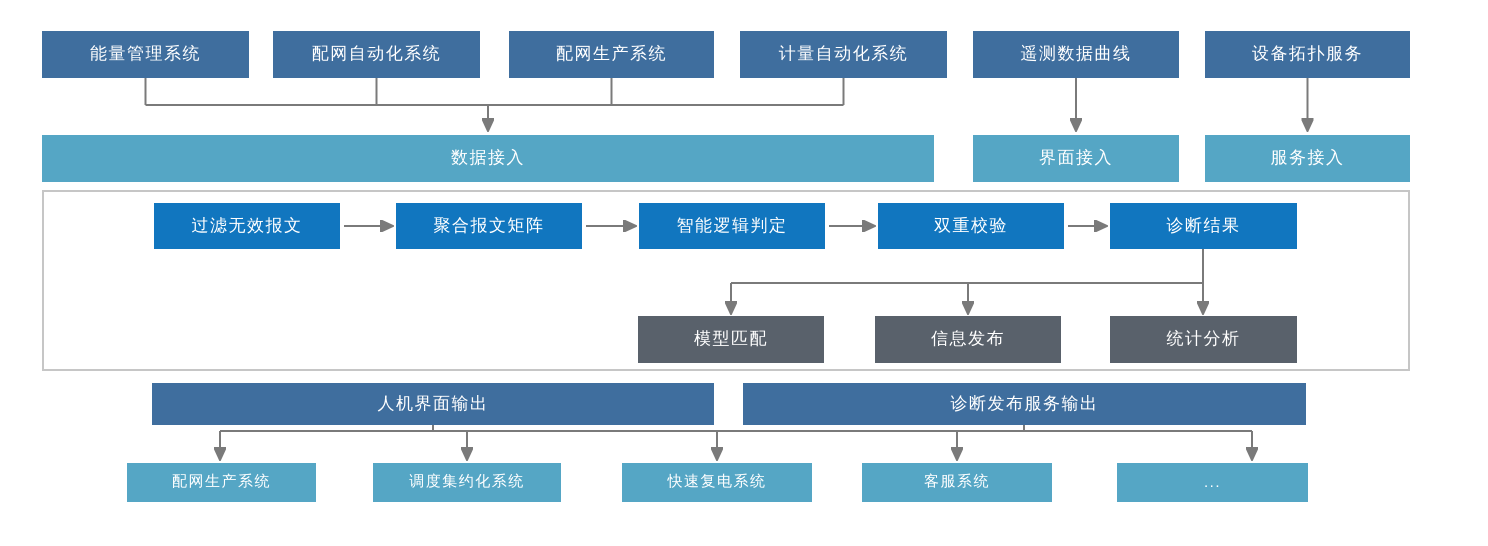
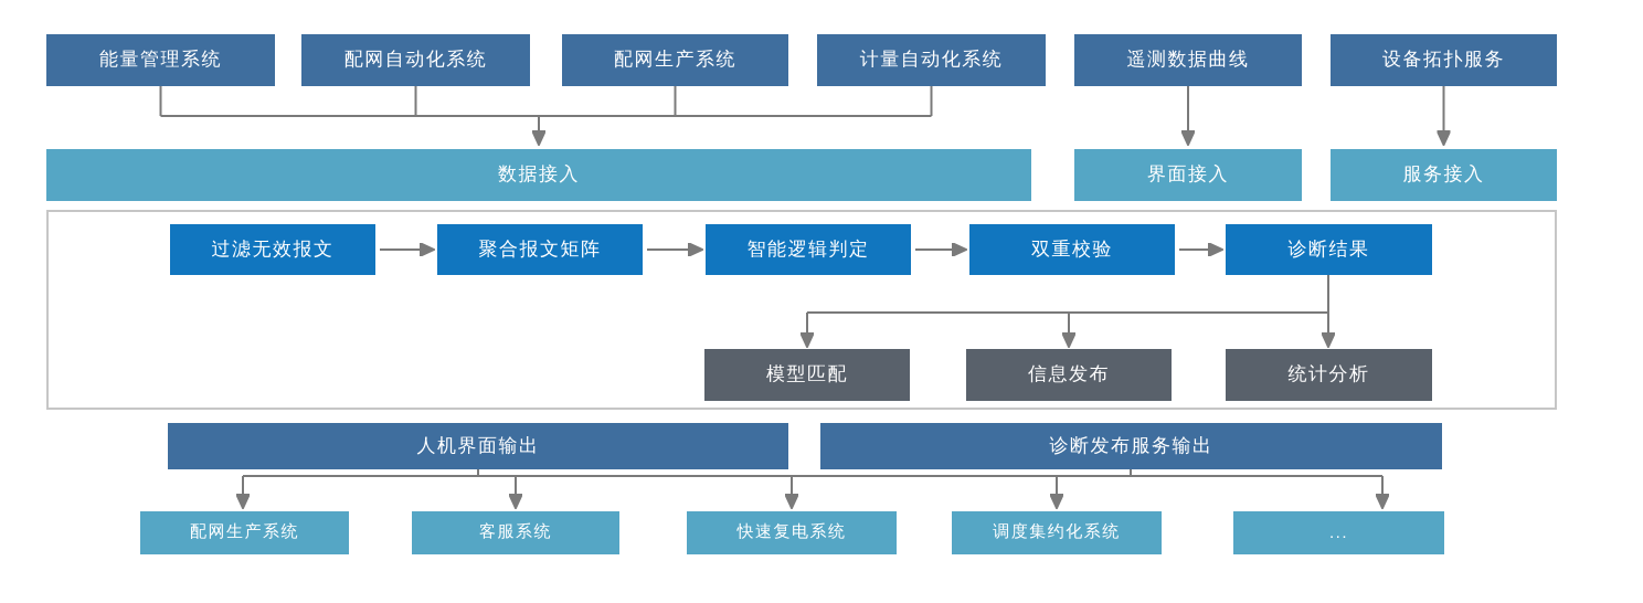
  能量管理系统
  配网自动化系统
  配网生产系统
  计量自动化系统
  遥测数据曲线
  设备拓扑服务
  数据接入
  界面接入
  服务接入
  过滤无效报文
  聚合报文矩阵
  智能逻辑判定
  双重校验
  诊断结果
  模型匹配
  信息发布
  统计分析
  人机界面输出
  诊断发布服务输出
  配网生产系统
- 调度集约化系统
+ 客服系统
  快速复电系统
- 客服系统
+ 调度集约化系统
  ...
